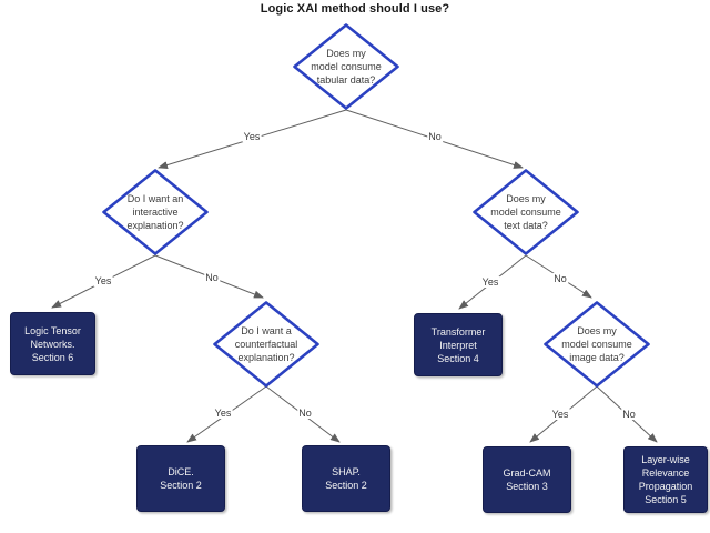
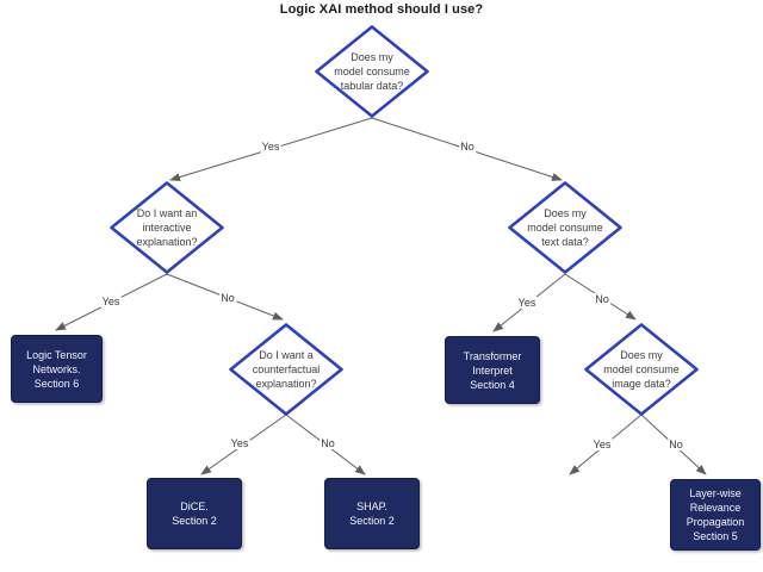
  Logic XAI method should I use?
  Does my
  model consume
  tabular data?
  Do I want an
  interactive
  explanation?
  Does my
  model consume
  text data?
  Do I want a
  counterfactual
  explanation?
  Does my
  model consume
  image data?
  Logic Tensor
  Networks.
  Section 6
  Transformer
  Interpret
  Section 4
  DiCE.
  Section 2
  SHAP.
  Section 2
- Grad-CAM
- Section 3
  Layer-wise
  Relevance
  Propagation
  Section 5
  Yes
  No
  Yes
  No
  Yes
  No
  Yes
  No
  Yes
  No
